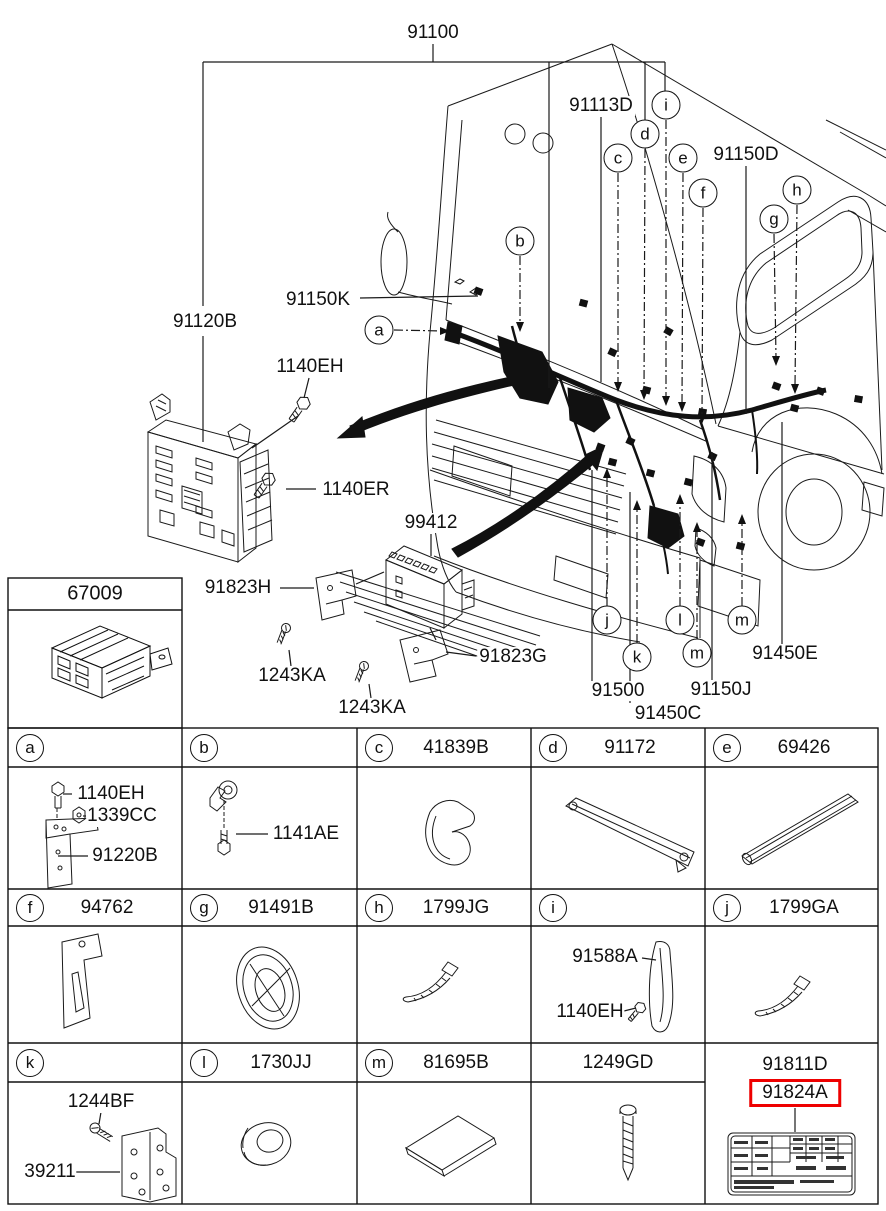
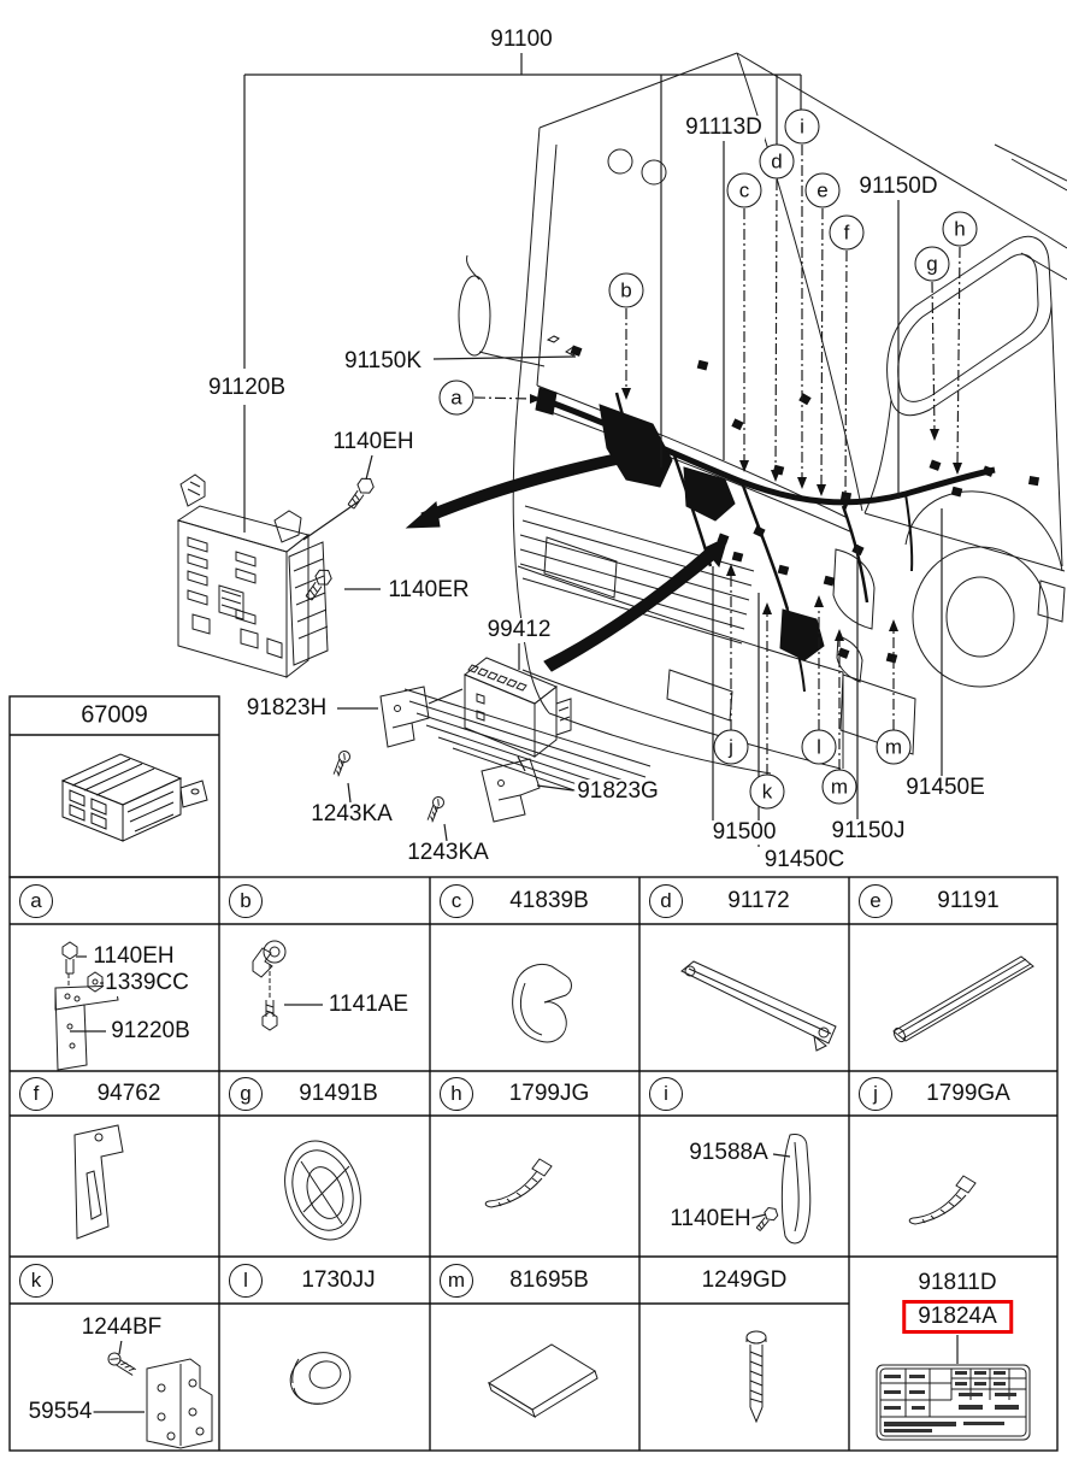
  91100
  91113D
  91150D
  91150K
  91120B
  1140EH
  1140ER
  99412
  91823H
  1243KA
  1243KA
  91823G
  91500
  91450C
  91150J
  91450E
  a
  b
  c
  d
  e
  f
  g
  h
  i
  j
  k
  l
  m
  m
  a
  b
  c
  41839B
  d
  91172
  e
- 69426
+ 91191
  f
  94762
  g
  91491B
  h
  1799JG
  i
  j
  1799GA
  k
  l
  1730JJ
  m
  81695B
  1249GD
  91811D
  91824A
  1140EH
  1339CC
  91220B
  1141AE
  91588A
  1140EH
  1244BF
- 39211
+ 59554
  67009
